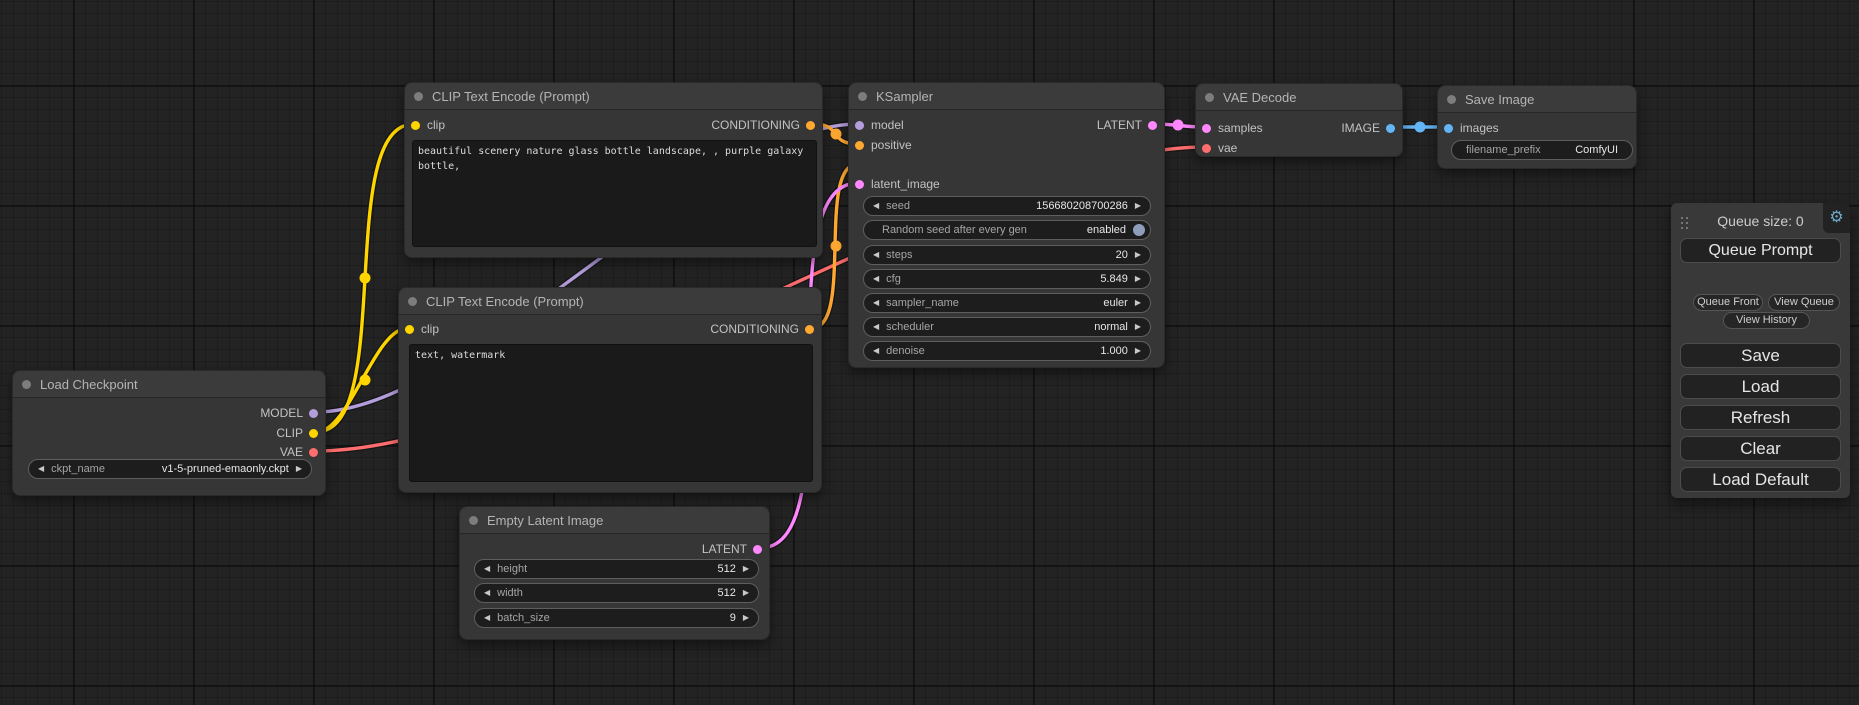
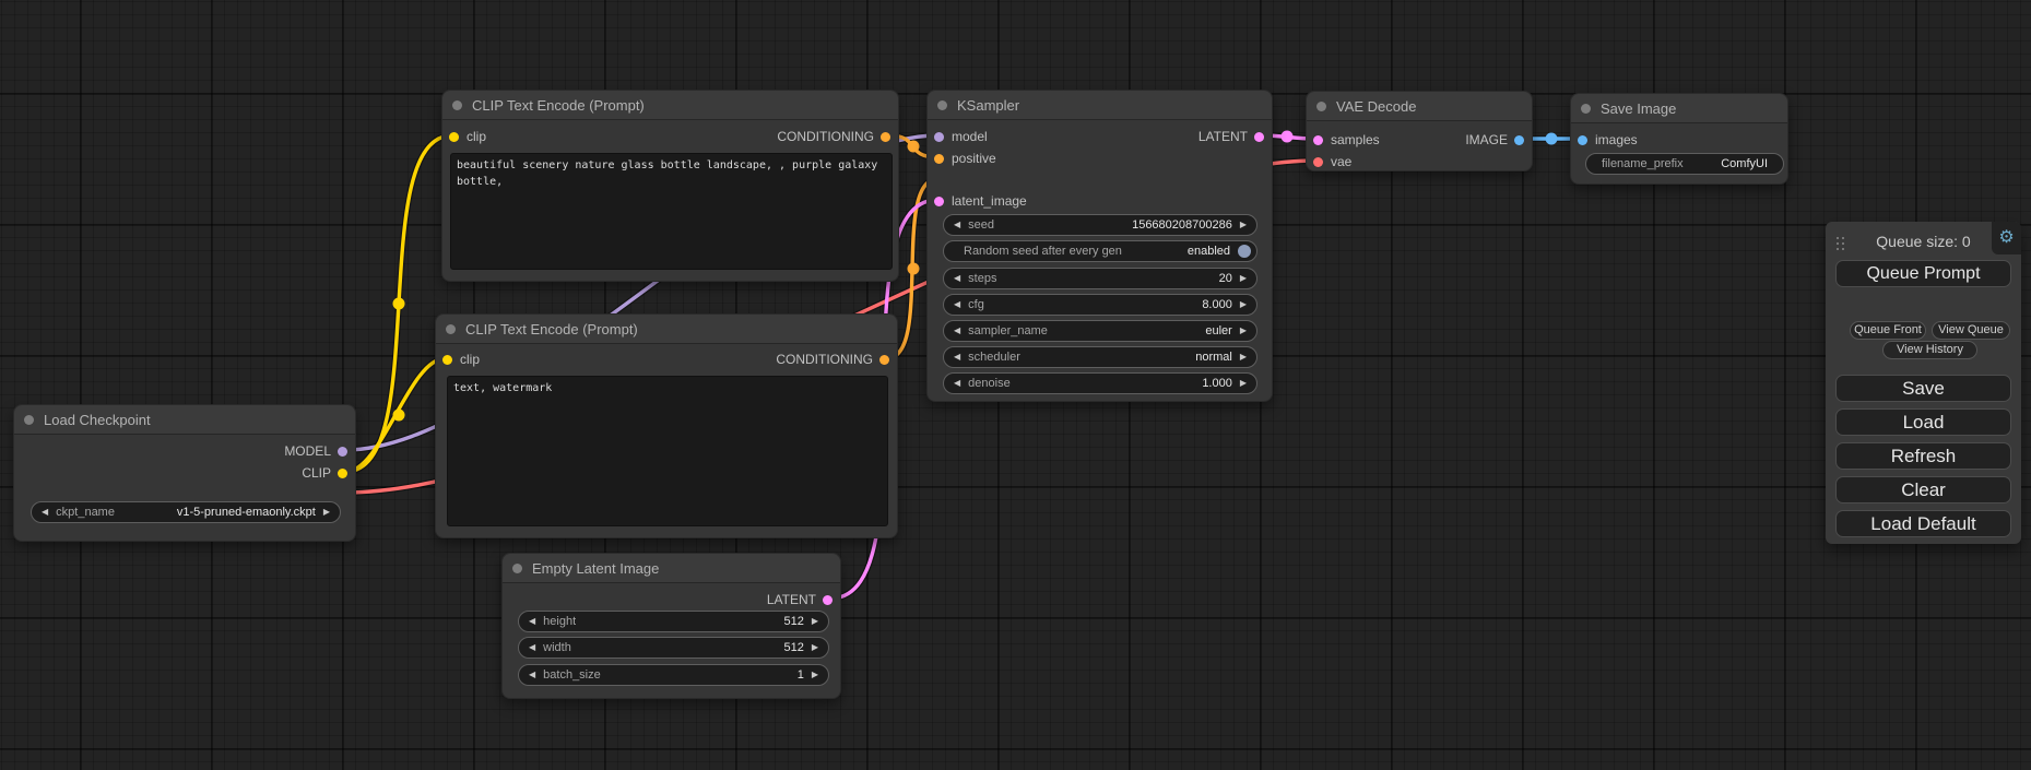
  Load Checkpoint
  MODEL
  CLIP
- VAE
  ◀
  ckpt_name
  v1-5-pruned-emaonly.ckpt
  ▶
  CLIP Text Encode (Prompt)
  clip
  CONDITIONING
  beautiful scenery nature glass bottle landscape, , purple galaxy
  bottle,
  CLIP Text Encode (Prompt)
  clip
  CONDITIONING
  text, watermark
  KSampler
  model
  positive
  latent_image
  LATENT
  ◀
  seed
  156680208700286
  ▶
  Random seed after every gen
  enabled
  ◀
  steps
  20
  ▶
  ◀
  cfg
- 5.849
+ 8.000
  ▶
  ◀
  sampler_name
  euler
  ▶
  ◀
  scheduler
  normal
  ▶
  ◀
  denoise
  1.000
  ▶
  VAE Decode
  samples
  vae
  IMAGE
  Save Image
  images
  filename_prefix
  ComfyUI
  Empty Latent Image
  LATENT
  ◀
  height
  512
  ▶
  ◀
  width
  512
  ▶
  ◀
  batch_size
- 9
+ 1
  ▶
  Queue size: 0
  ⚙
  Queue Prompt
  Queue Front
  View Queue
  View History
  Save
  Load
  Refresh
  Clear
  Load Default
